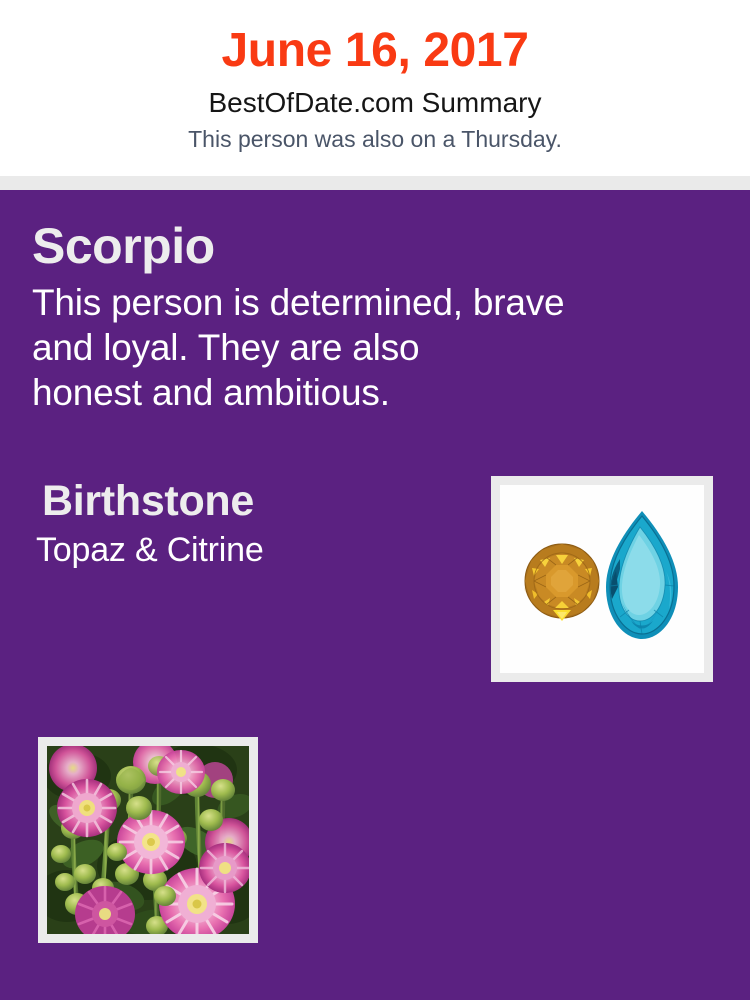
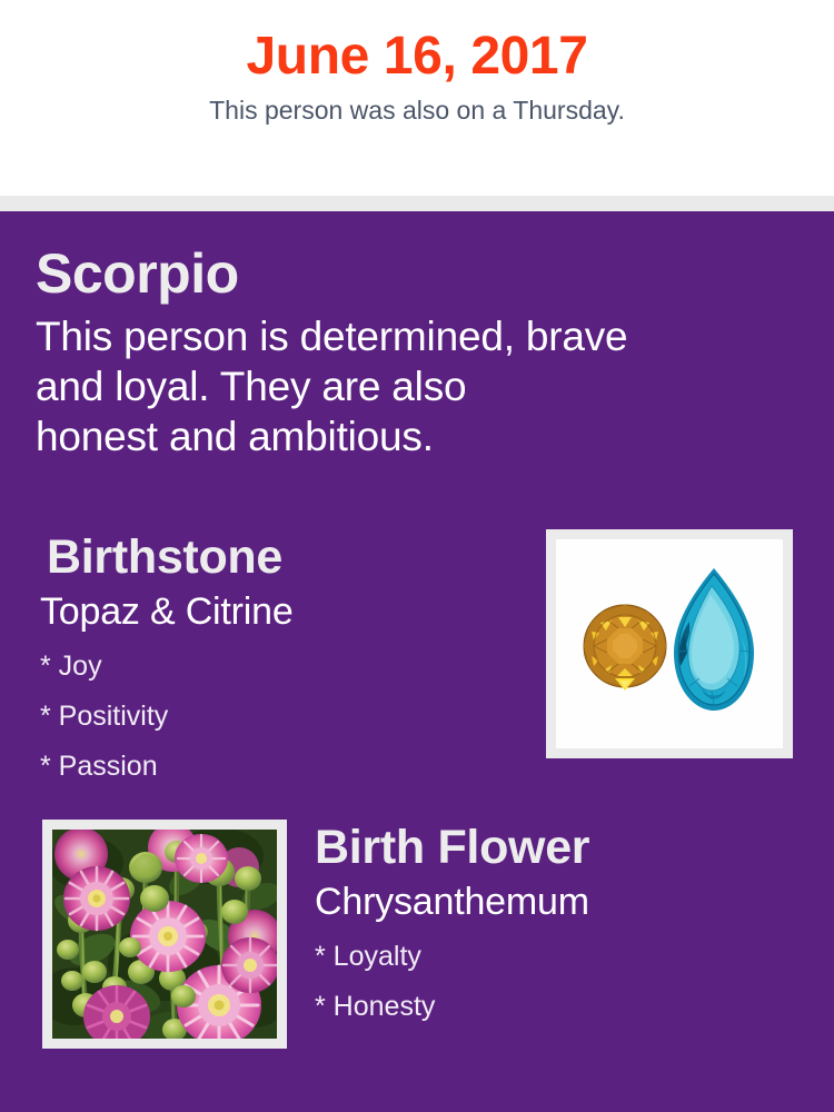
  June 16, 2017
- BestOfDate.com Summary
  This person was also on a Thursday.
  Scorpio
  This person is determined, brave
  and loyal. They are also
  honest and ambitious.
  Birthstone
  Topaz & Citrine
+ * Joy
+ * Positivity
+ * Passion
+ Birth Flower
+ Chrysanthemum
+ * Loyalty
+ * Honesty
